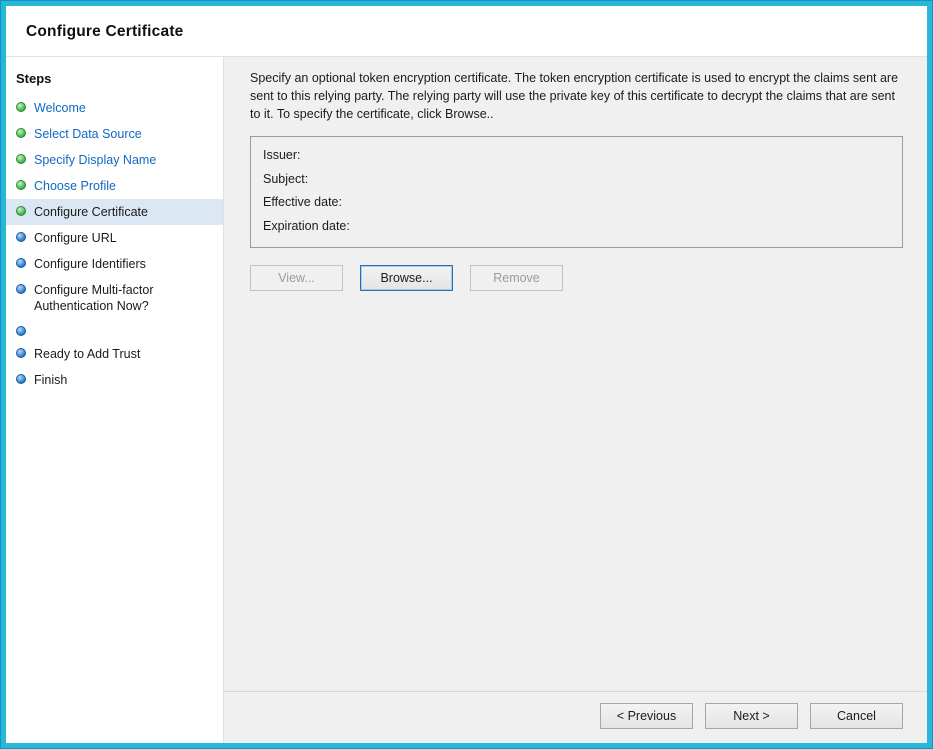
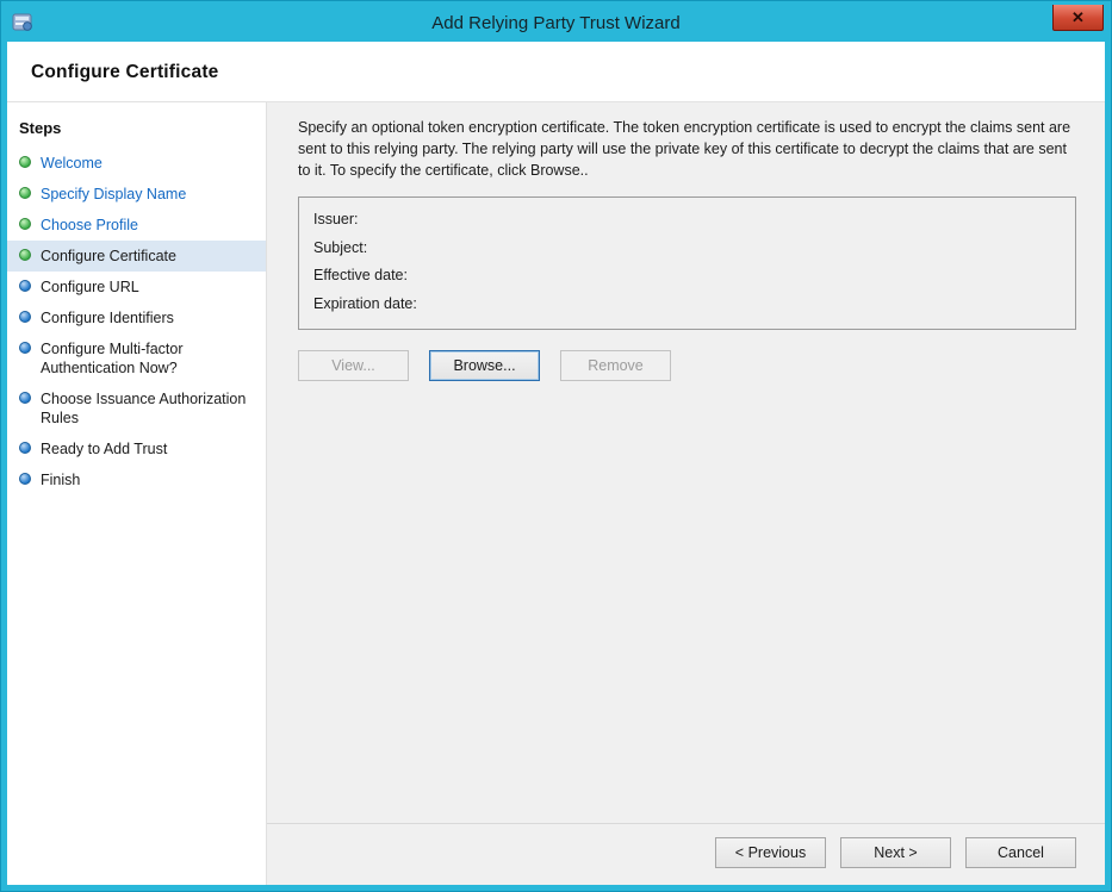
+ Add Relying Party Trust Wizard
+ ✕
  Configure Certificate
  Steps
  Welcome
- Select Data Source
  Specify Display Name
  Choose Profile
  Configure Certificate
  Configure URL
  Configure Identifiers
  Configure Multi-factor Authentication Now?
+ Choose Issuance Authorization Rules
  Ready to Add Trust
  Finish
  Specify an optional token encryption certificate. The token encryption certificate is used to encrypt the claims sent are sent to this relying party. The relying party will use the private key of this certificate to decrypt the claims that are sent to it. To specify the certificate, click Browse..
  Issuer:
  Subject:
  Effective date:
  Expiration date:
  View...
  Browse...
  Remove
  < Previous
  Next >
  Cancel
